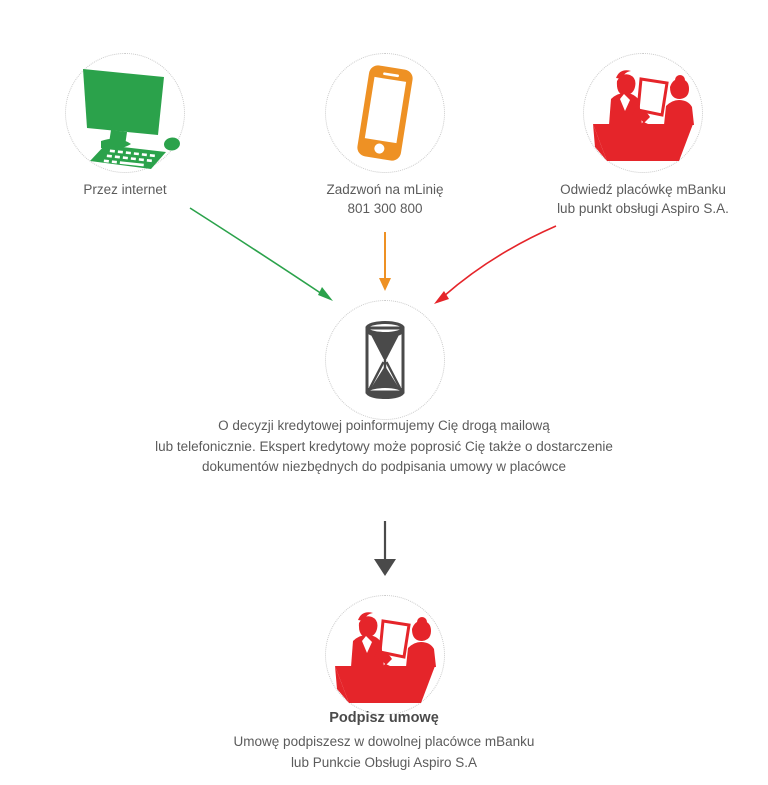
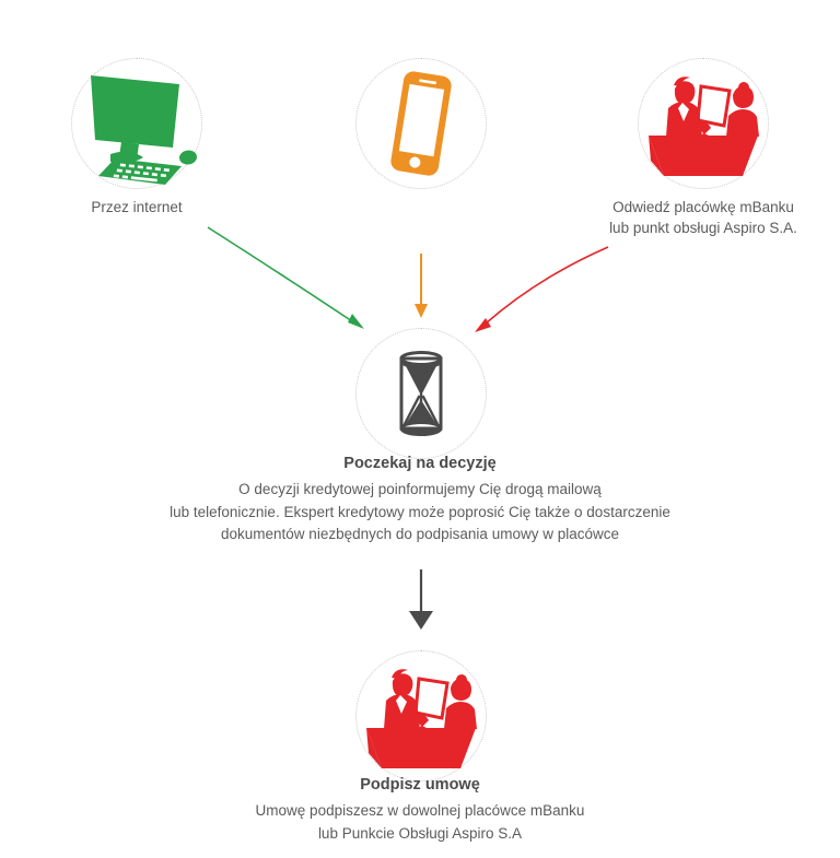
  Przez internet
- Zadzwoń na mLinię
- 801 300 800
  Odwiedź placówkę mBanku
  lub punkt obsługi Aspiro S.A.
+ Poczekaj na decyzję
  O decyzji kredytowej poinformujemy Cię drogą mailową
  lub telefonicznie. Ekspert kredytowy może poprosić Cię także o dostarczenie
  dokumentów niezbędnych do podpisania umowy w placówce
  Podpisz umowę
  Umowę podpiszesz w dowolnej placówce mBanku
  lub Punkcie Obsługi Aspiro S.A
